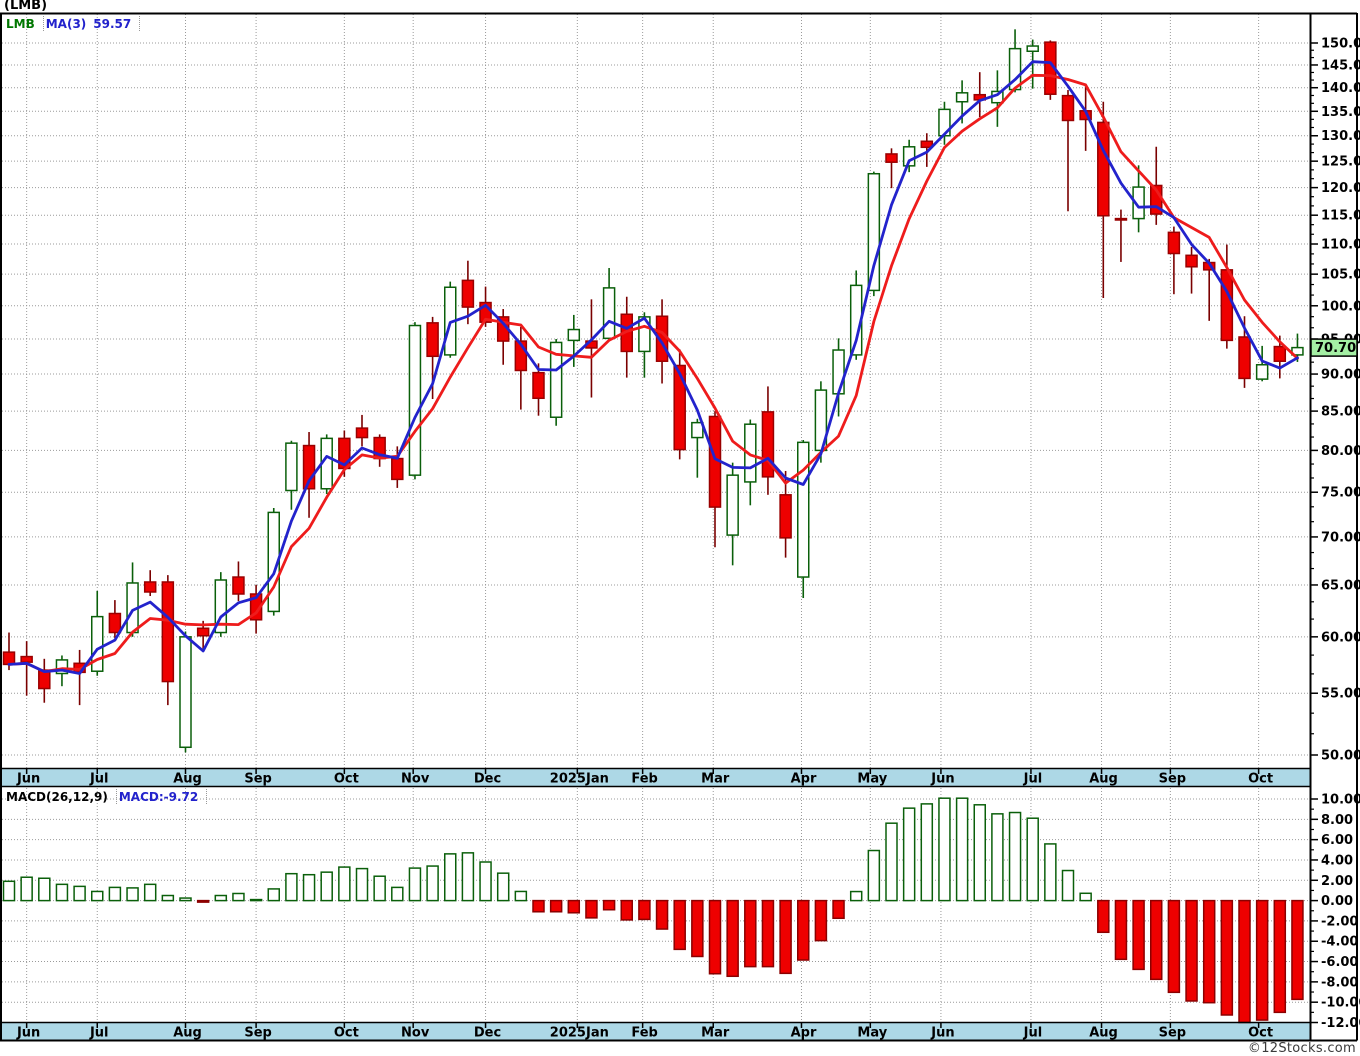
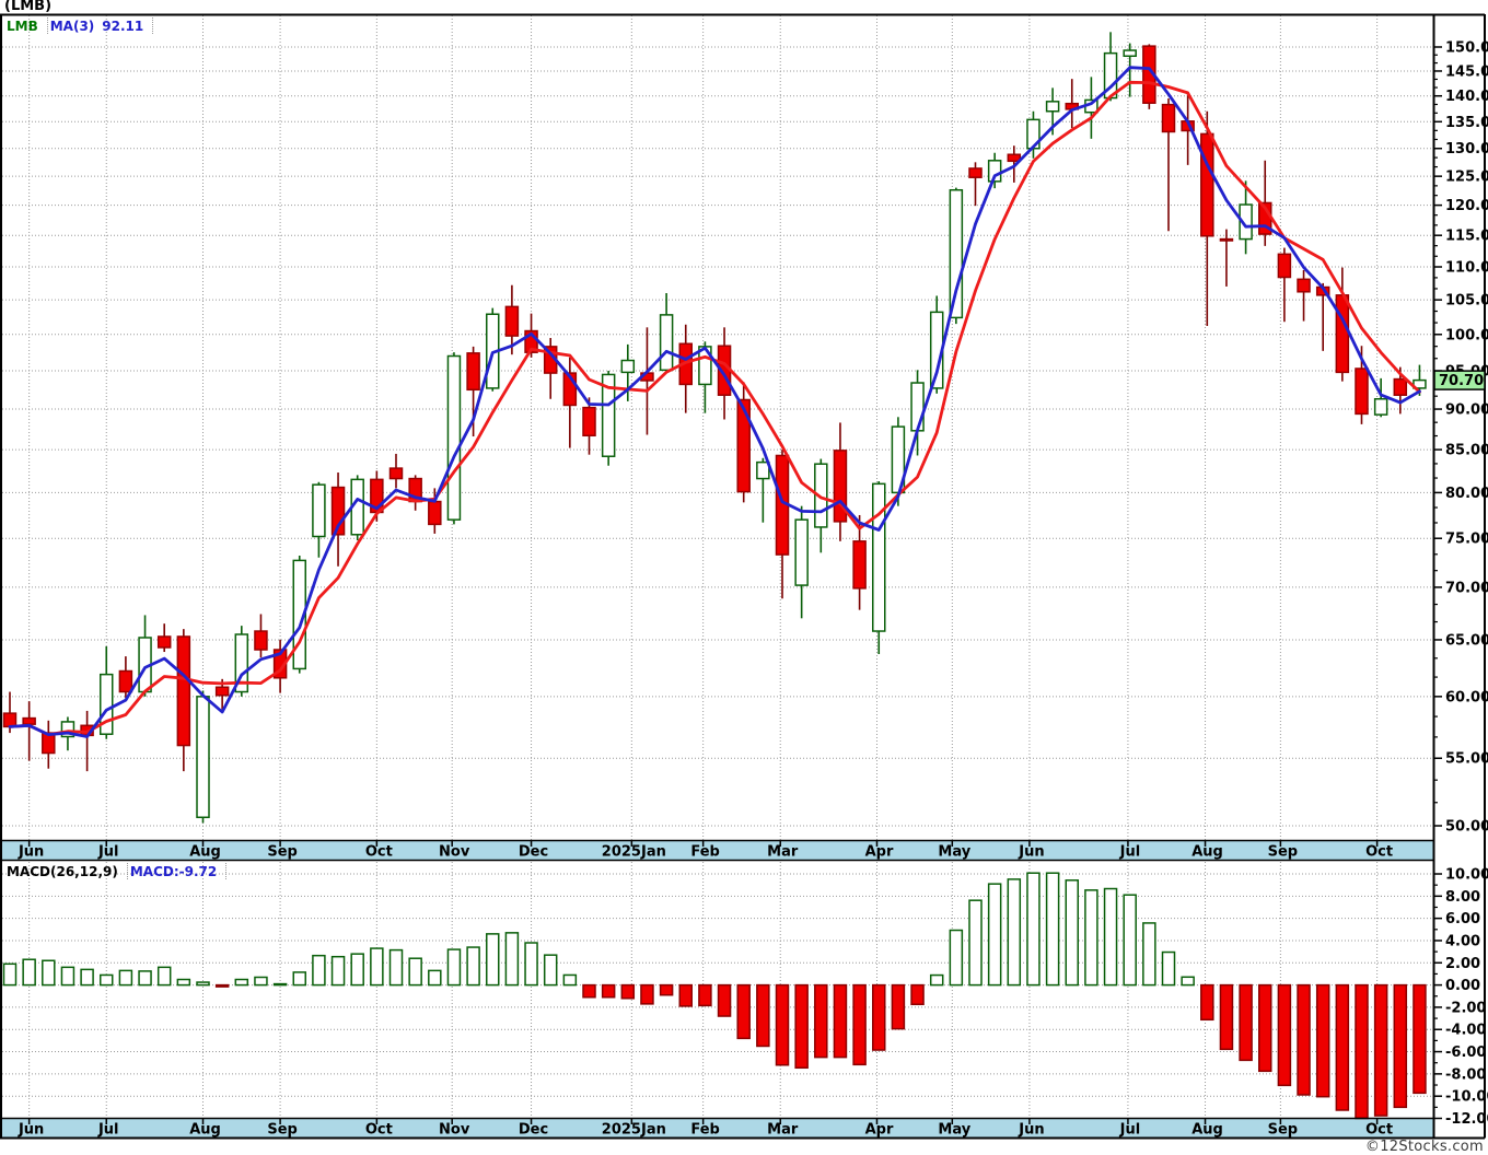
  Jun
  Jun
  Jul
  Jul
  Aug
  Aug
  Sep
  Sep
  Oct
  Oct
  Nov
  Nov
  Dec
  Dec
  2025Jan
  2025Jan
  Feb
  Feb
  Mar
  Mar
  Apr
  Apr
  May
  May
  Jun
  Jun
  Jul
  Jul
  Aug
  Aug
  Sep
  Sep
  Oct
  Oct
  50.00
  55.00
  60.00
  65.00
  70.00
  75.00
  80.00
  85.00
  90.00
  100.0
  105.0
  110.0
  115.0
  120.0
  125.0
  130.0
  135.0
  140.0
  145.0
  150.0
  10.00
  8.00
  6.00
  4.00
  2.00
  0.00
  -2.00
  -4.00
  -6.00
  -8.00
  -10.0
  -12.0
  70.70
  (LMB)
  LMB
  MA(3)
- 59.57
+ 92.11
  MACD(26,12,9)
  MACD:-9.72
  ©12Stocks.com
